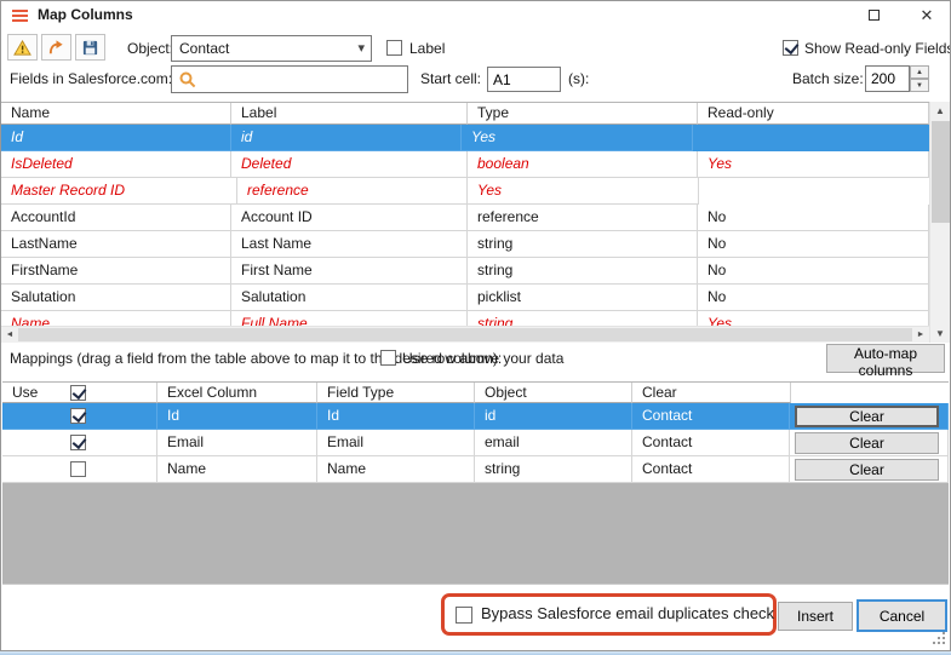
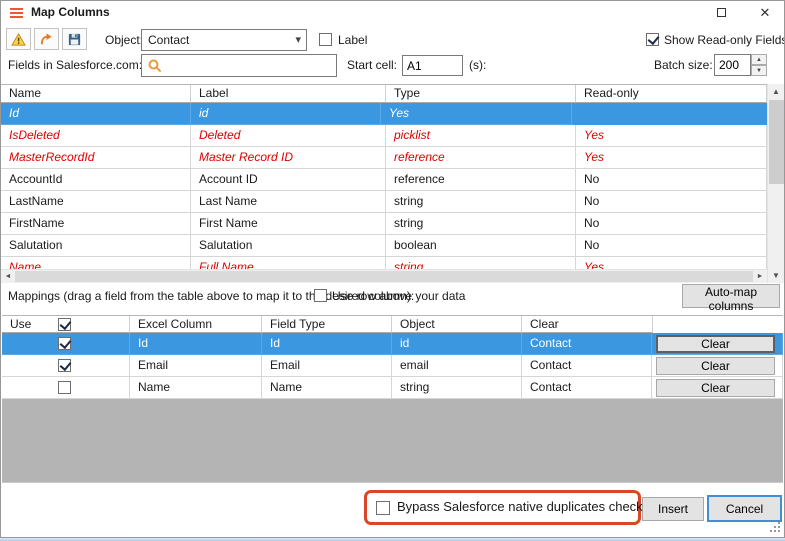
  Map Columns
  ✕
  Object
  Contact
  ▾
  Label
  Show Read-only Field
  Fields in Salesforce.com
  Start cell:
  A1
  (s):
  Batch size:
  200
  Name
  Label
  Type
  Read-only
  Id
  id
  Yes
  IsDeleted
  Deleted
- boolean
+ picklist
  Yes
+ MasterRecordId
  Master Record ID
  reference
  Yes
  AccountId
  Account ID
  reference
  No
  LastName
  Last Name
  string
  No
  FirstName
  First Name
  string
  No
  Salutation
  Salutation
- picklist
+ boolean
  No
  Name
  Full Name
  string
  Yes
  ▲
  ▼
  Mappings (drag a field from the table above to map it to th desired column):
  Use row above your data
  Auto-map columns
  Use
  Excel Column
  Field Type
  Object
  Clear
  Id
  Id
  id
  Contact
  Clear
  Email
  Email
  email
  Contact
  Clear
  Name
  Name
  string
  Contact
  Clear
- Bypass Salesforce email duplicates check
+ Bypass Salesforce native duplicates check
  Insert
  Cancel
